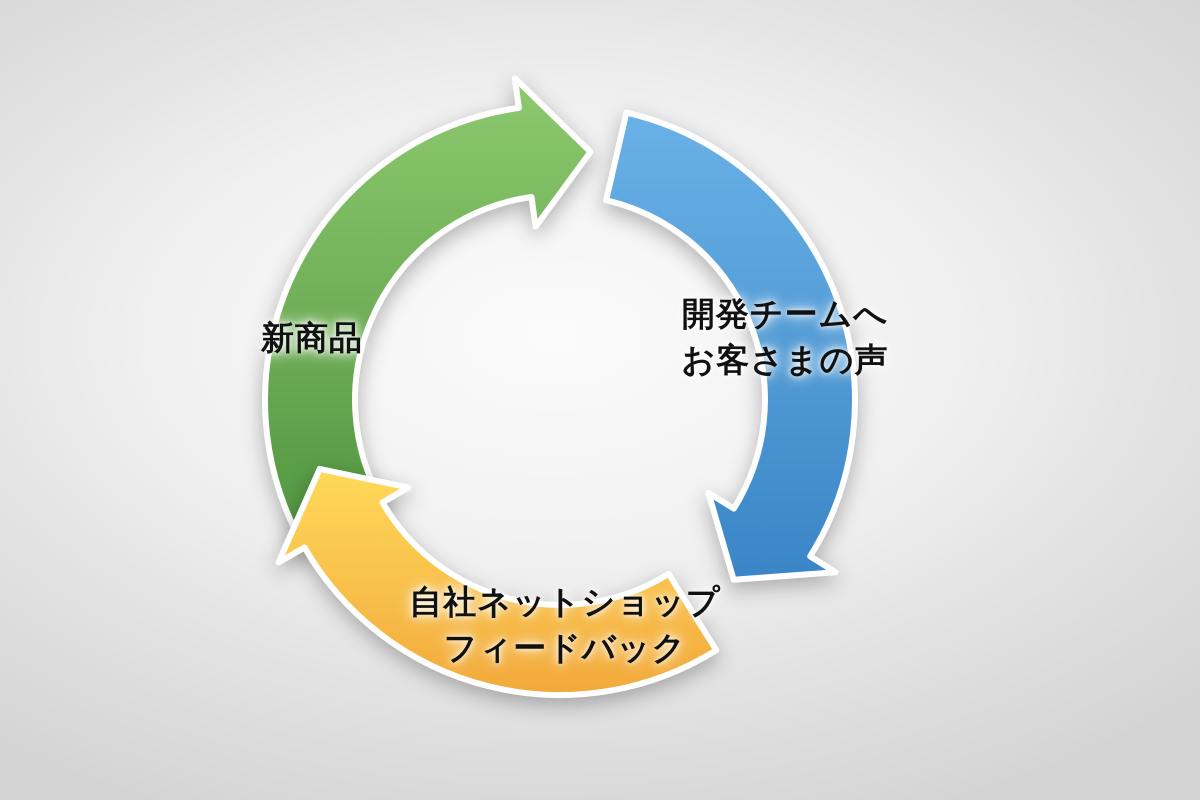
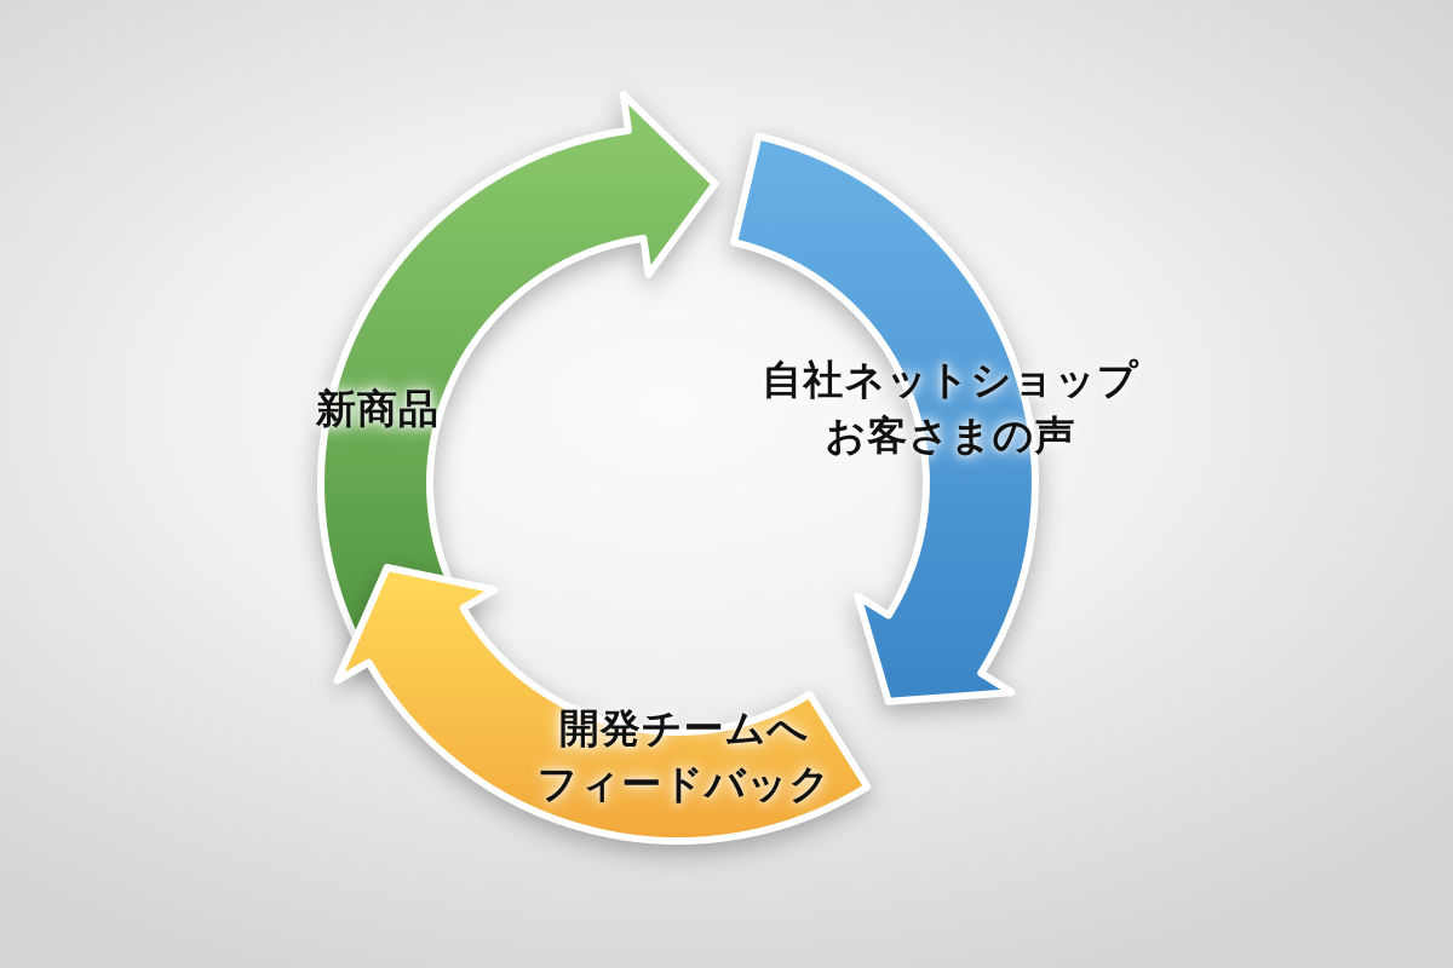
  新商品
- 開発チームへ
+ 自社ネットショップ
  お客さまの声
- 自社ネットショップ
+ 開発チームへ
  フィードバック
